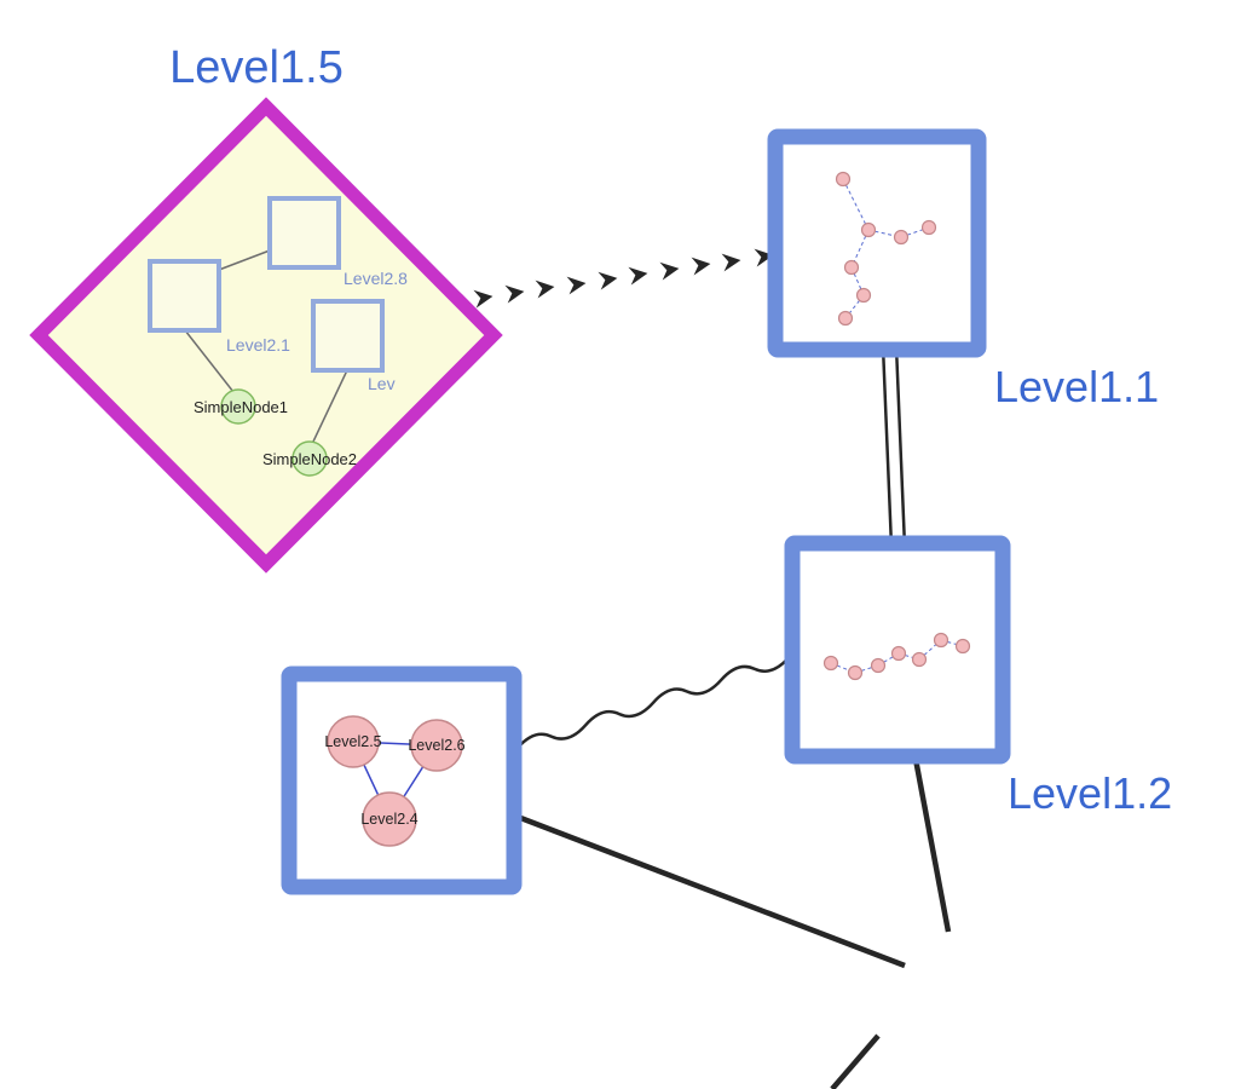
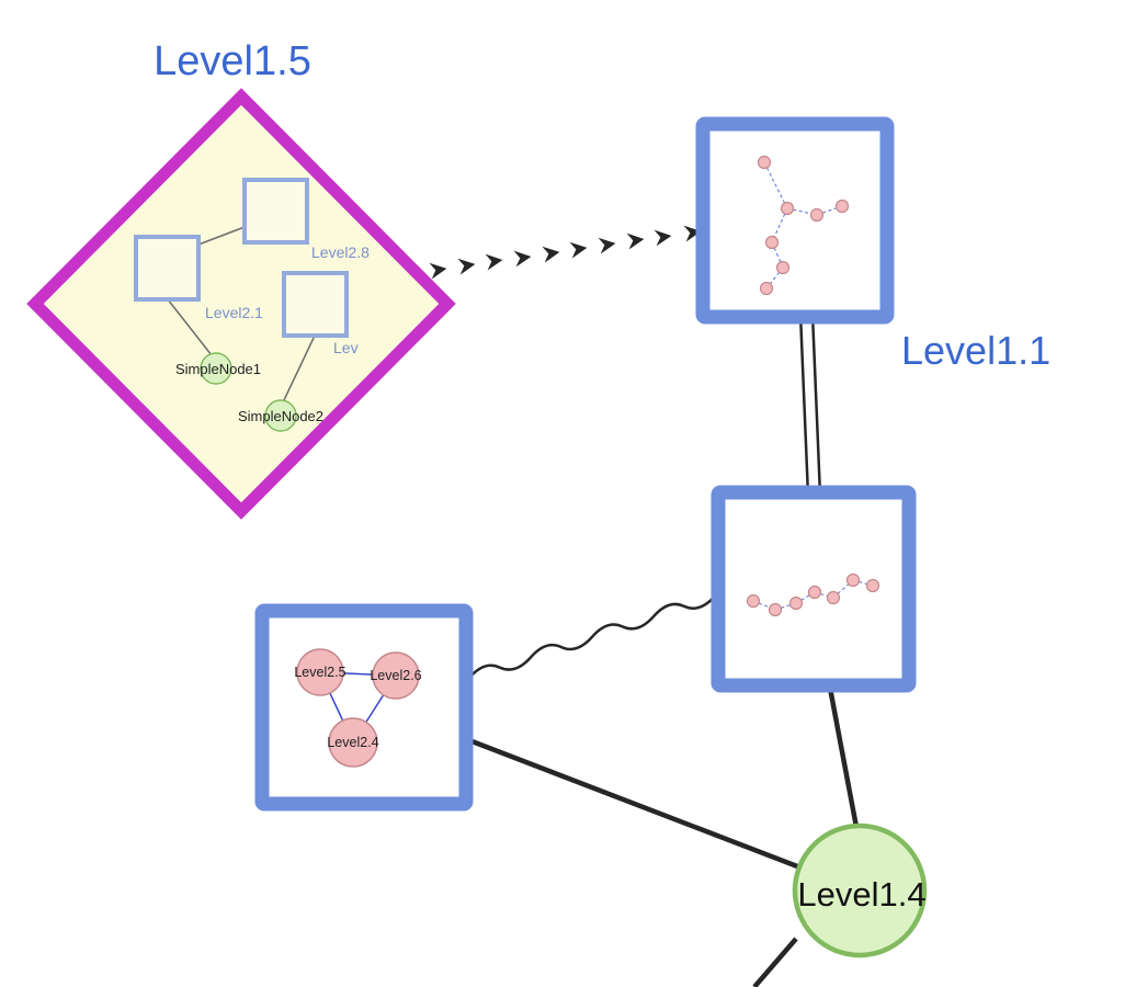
  Level2.8
  Level2.1
  Lev
  SimpleNode1
  SimpleNode2
  Level1.5
  Level1.1
- Level1.2
  Level2.5
  Level2.6
  Level2.4
+ Level1.4
